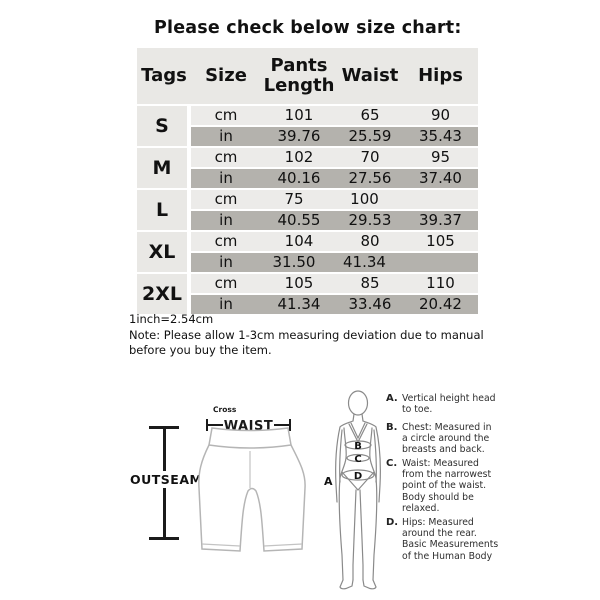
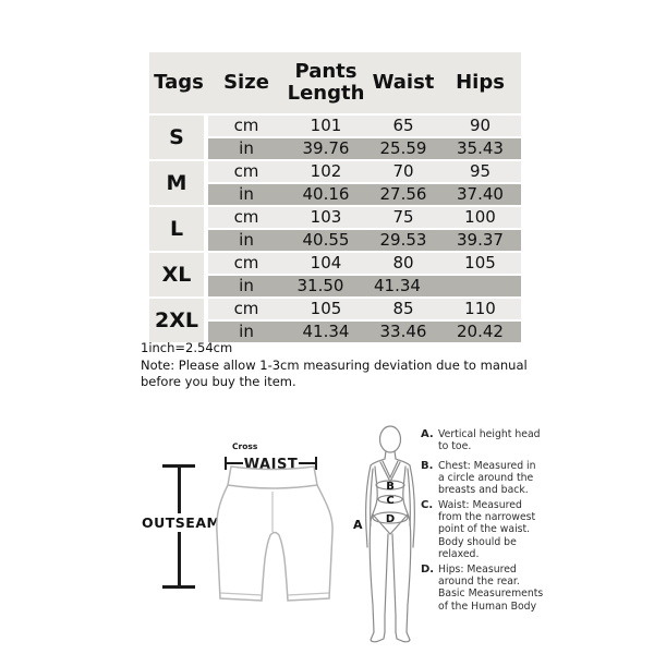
- Please check below size chart:
  Tags
  Size
  Pants Length
  Waist
  Hips
  S
  cm
  101
  65
  90
  in
  39.76
  25.59
  35.43
  M
  cm
  102
  70
  95
  in
  40.16
  27.56
  37.40
  L
  cm
+ 103
  75
  100
  in
  40.55
  29.53
  39.37
  XL
  cm
  104
  80
  105
  in
  31.50
  41.34
  2XL
  cm
  105
  85
  110
  in
  41.34
  33.46
  20.42
  1inch=2.54cm
  Note: Please allow 1-3cm measuring deviation due to manual
  before you buy the item.
  OUTSEAM
  Cross
  WAIST
  B
  C
  D
  A
  A.
  Vertical height head
  to toe.
  B.
  Chest: Measured in
  a circle around the
  breasts and back.
  C.
  Waist: Measured
  from the narrowest
  point of the waist.
  Body should be
  relaxed.
  D.
  Hips: Measured
  around the rear.
  Basic Measurements
  of the Human Body
